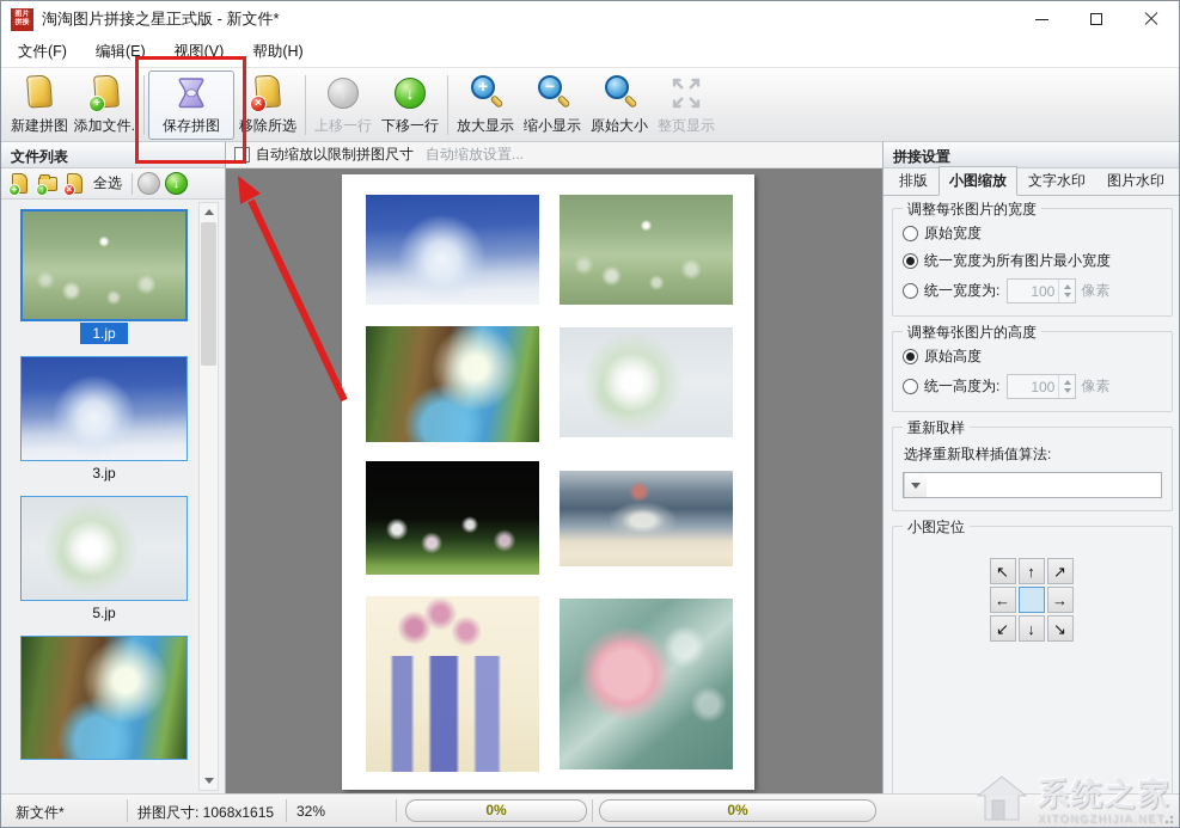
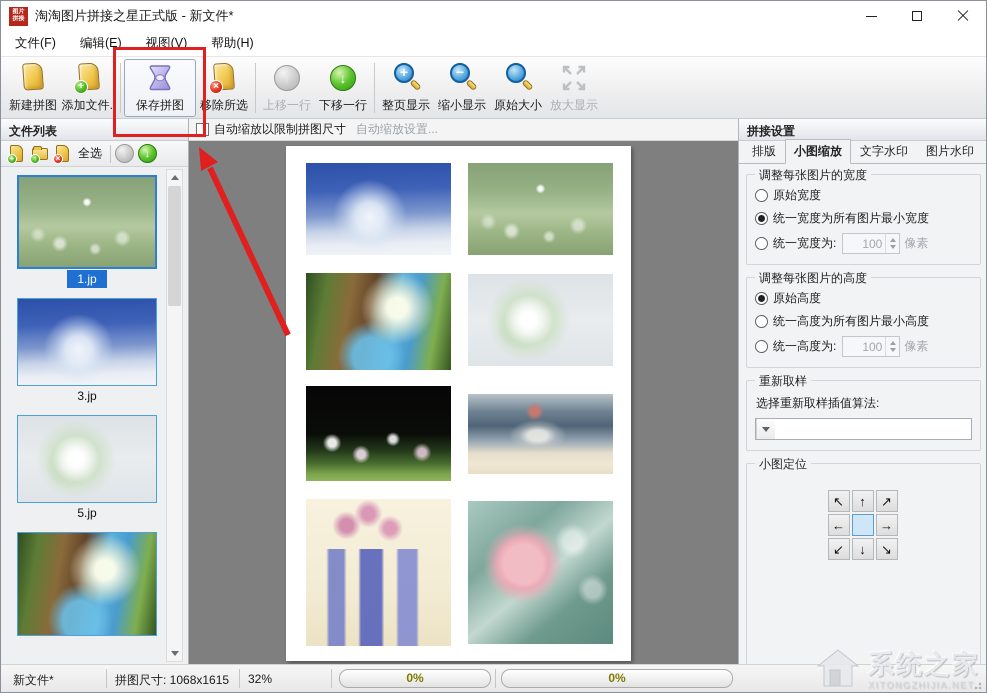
  淘淘图片拼接之星正式版 - 新文件*
  文件(F)
  编辑(E)
  视图(V)
  帮助(H)
  新建拼图
  +
  添加文件..
  保存拼图
  ×
  移除所选
  ↑
  上移一行
  ↓
  下移一行
  +
- 放大显示
+ 整页显示
  −
  缩小显示
  原始大小
- 整页显示
+ 放大显示
  文件列表
  +
  ↑
  ×
  全选
  ↑
  ↓
  1.jp
  3.jp
  5.jp
  自动缩放以限制拼图尺寸
  自动缩放设置...
  拼接设置
  排版
  小图缩放
  文字水印
  图片水印
  调整每张图片的宽度
  原始宽度
  统一宽度为所有图片最小宽度
  统一宽度为:
  100
  像素
  调整每张图片的高度
  原始高度
+ 统一高度为所有图片最小高度
  统一高度为:
  100
  像素
  重新取样
  选择重新取样插值算法:
  小图定位
  ↖
  ↑
  ↗
  ←
  →
  ↙
  ↓
  ↘
  新文件*
  拼图尺寸: 1068x1615
  32%
  0%
  0%
  系统之家
  XITONGZHIJIA.NET
